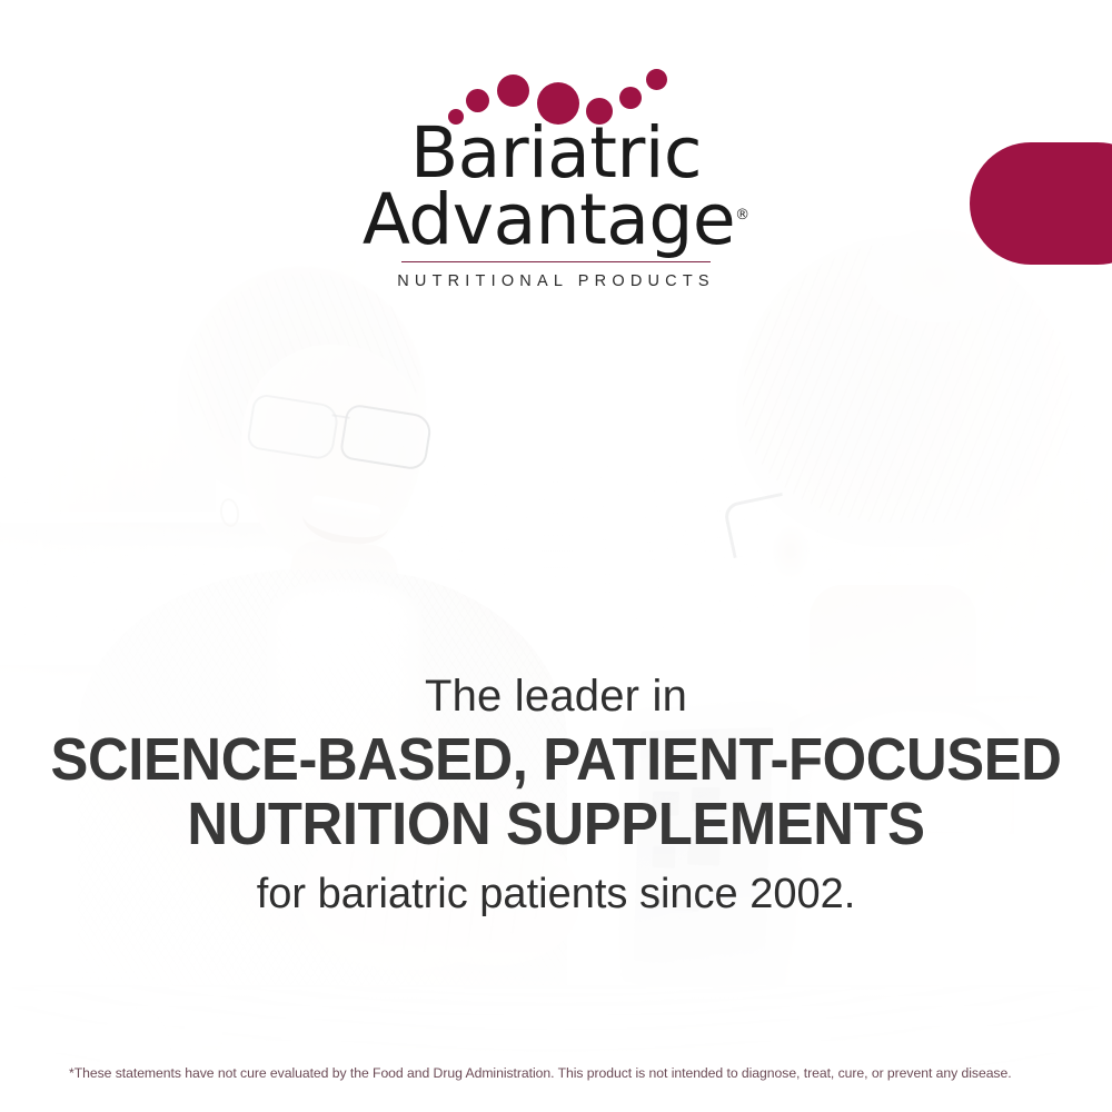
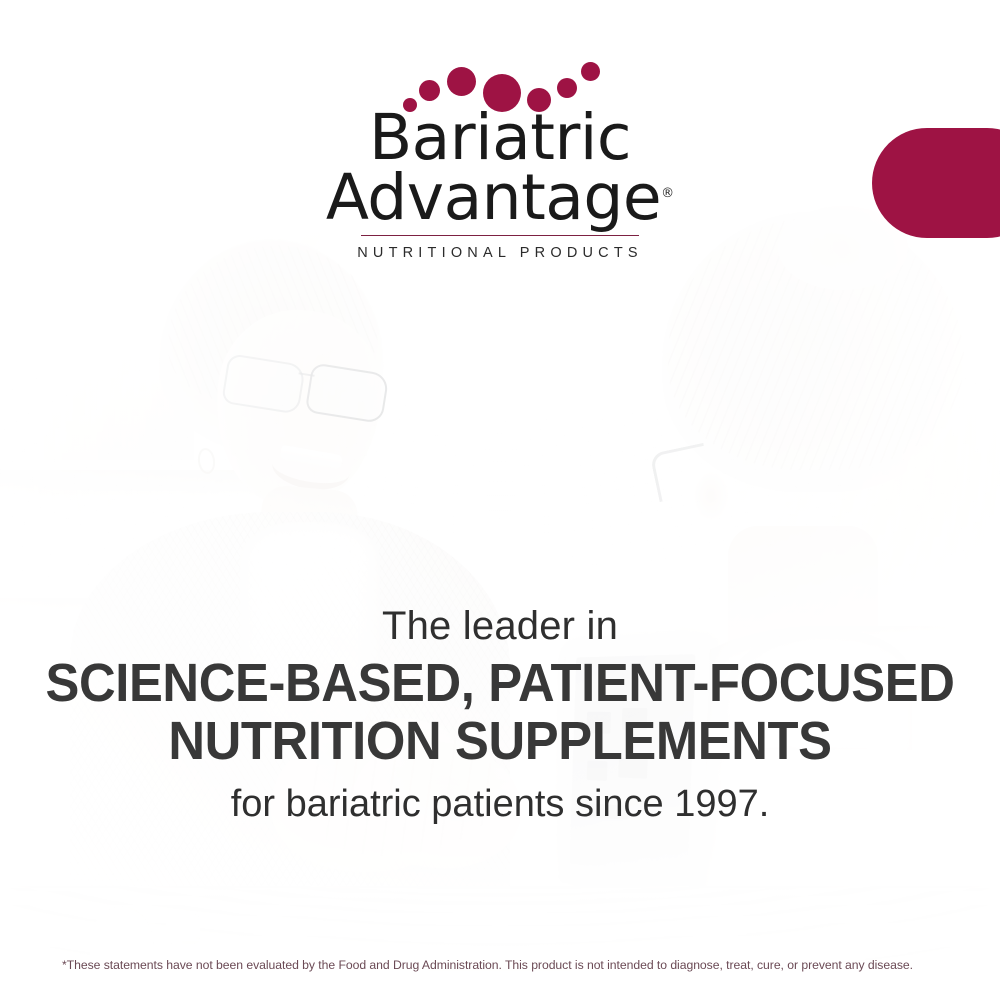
  Bariatric
  Advantage®
  NUTRITIONAL PRODUCTS
  The leader in
  SCIENCE-BASED, PATIENT-FOCUSED
  NUTRITION SUPPLEMENTS
- for bariatric patients since 2002.
+ for bariatric patients since 1997.
- *These statements have not cure evaluated by the Food and Drug Administration. This product is not intended to diagnose, treat, cure, or prevent any disease.
+ *These statements have not been evaluated by the Food and Drug Administration. This product is not intended to diagnose, treat, cure, or prevent any disease.
